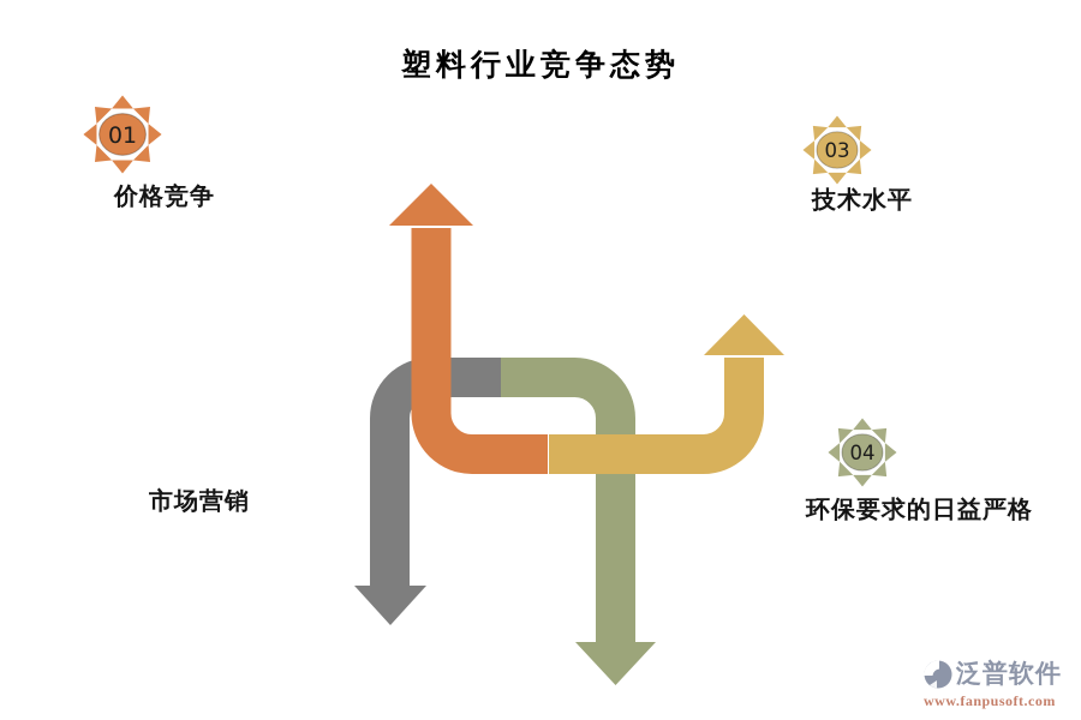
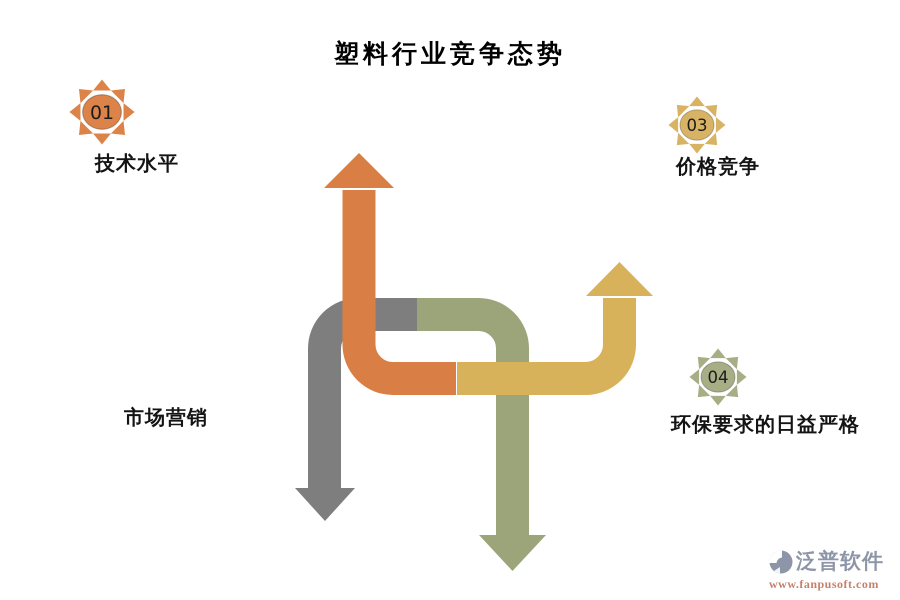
  塑料行业竞争态势
  01
  03
  04
- 价格竞争
+ 技术水平
  市场营销
- 技术水平
+ 价格竞争
  环保要求的日益严格
  泛普软件
  www.fanpusoft.com
